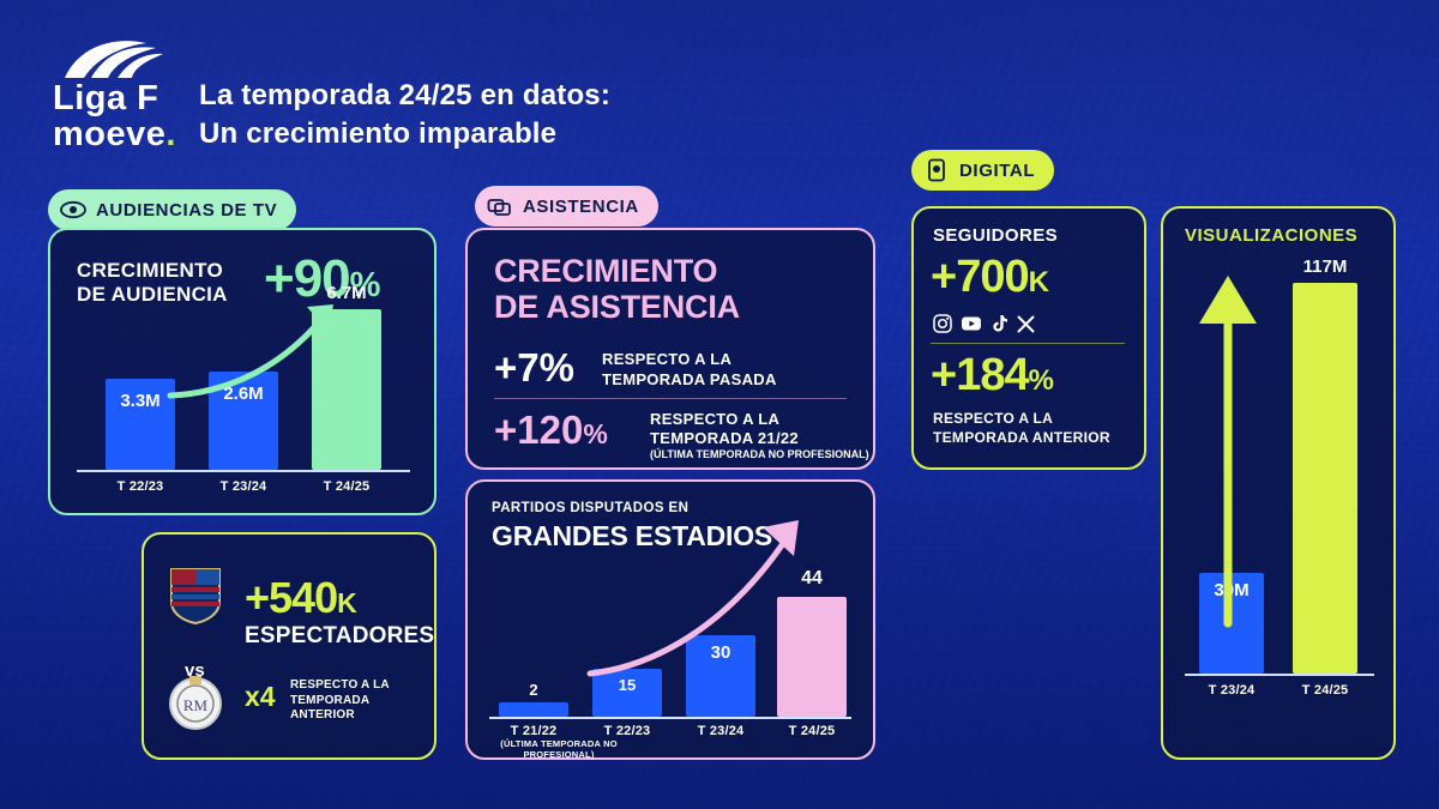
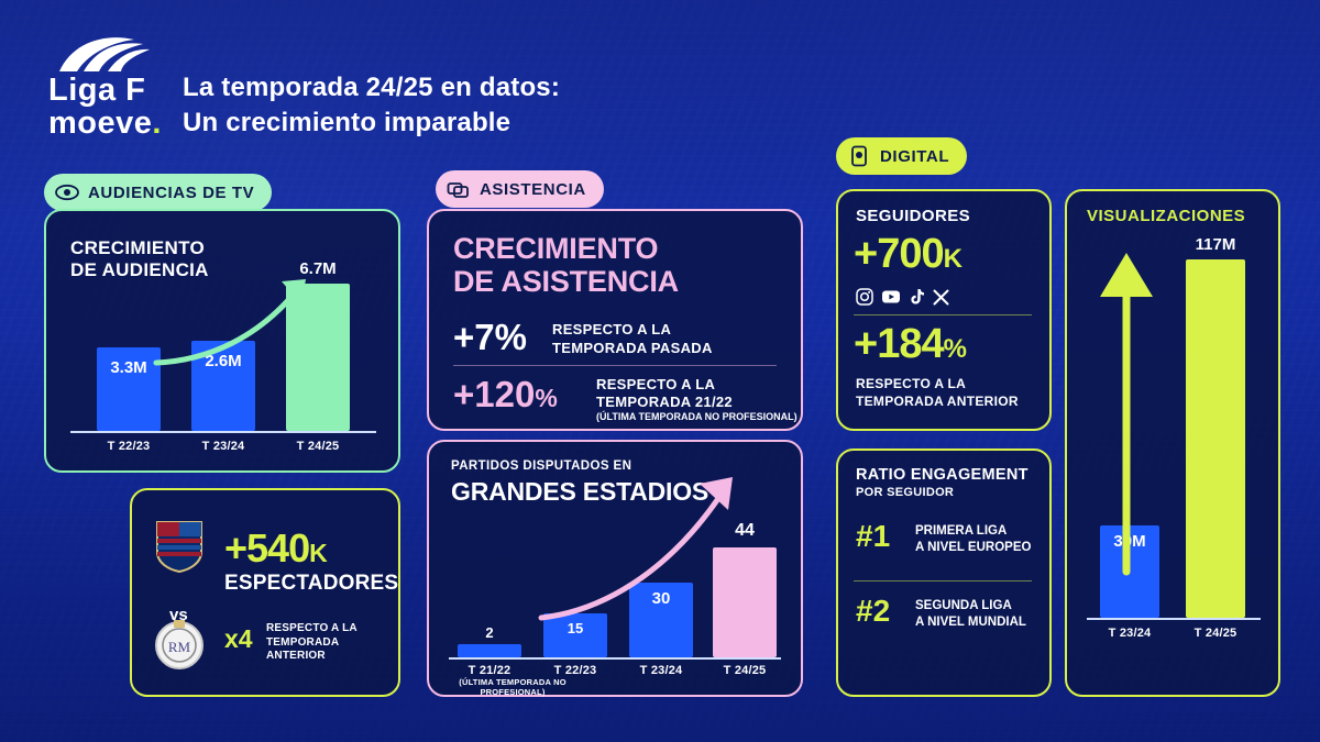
  Liga F
  moeve.
  La temporada 24/25 en datos:
  Un crecimiento imparable
  AUDIENCIAS DE TV
  ASISTENCIA
  DIGITAL
  CRECIMIENTO
  DE AUDIENCIA
- +90%
  3.3M
  2.6M
  6.7M
  T 22/23
  T 23/24
  T 24/25
  vs
  RM
  +540K
  ESPECTADORES
  x4
  RESPECTO A LA
  TEMPORADA
  ANTERIOR
  CRECIMIENTO
  DE ASISTENCIA
  +7%
  RESPECTO A LA
  TEMPORADA PASADA
  +120%
  RESPECTO A LA
  TEMPORADA 21/22
  (ÚLTIMA TEMPORADA NO PROFESIONAL)
  PARTIDOS DISPUTADOS EN
  GRANDES ESTADIOS
  2
  15
  30
  44
  T 21/22
  T 22/23
  T 23/24
  T 24/25
  (ÚLTIMA TEMPORADA NO PROFESIONAL)
  SEGUIDORES
  +700K
  +184%
  RESPECTO A LA
  TEMPORADA ANTERIOR
+ RATIO ENGAGEMENT
+ POR SEGUIDOR
+ #1
+ PRIMERA LIGA
+ A NIVEL EUROPEO
+ #2
+ SEGUNDA LIGA
+ A NIVEL MUNDIAL
  VISUALIZACIONES
  117M
  T 23/24
  T 24/25
